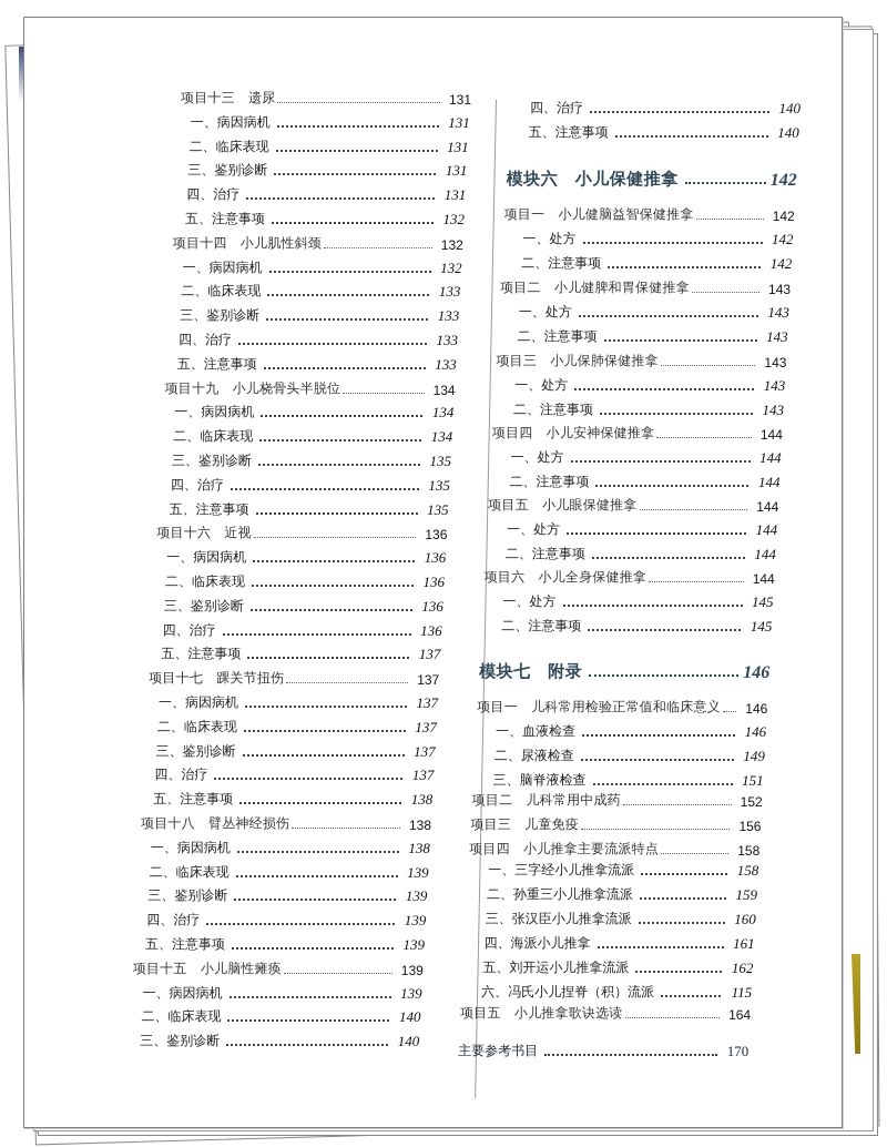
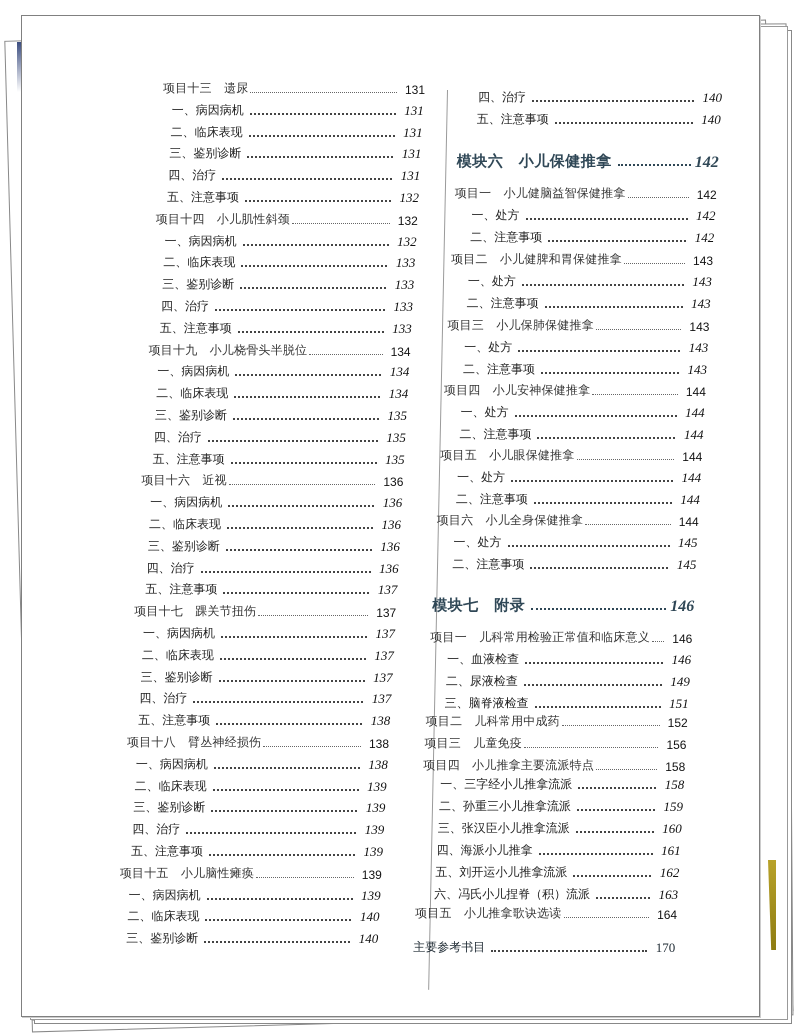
  项目十三 遗尿
  131
  一、病因病机
  131
  二、临床表现
  131
  三、鉴别诊断
  131
  四、治疗
  131
  五、注意事项
  132
  项目十四 小儿肌性斜颈
  132
  一、病因病机
  132
  二、临床表现
  133
  三、鉴别诊断
  133
  四、治疗
  133
  五、注意事项
  133
  项目十九 小儿桡骨头半脱位
  134
  一、病因病机
  134
  二、临床表现
  134
  三、鉴别诊断
  135
  四、治疗
  135
  五、注意事项
  135
  项目十六 近视
  136
  一、病因病机
  136
  二、临床表现
  136
  三、鉴别诊断
  136
  四、治疗
  136
  五、注意事项
  137
  项目十七 踝关节扭伤
  137
  一、病因病机
  137
  二、临床表现
  137
  三、鉴别诊断
  137
  四、治疗
  137
  五、注意事项
  138
  项目十八 臂丛神经损伤
  138
  一、病因病机
  138
  二、临床表现
  139
  三、鉴别诊断
  139
  四、治疗
  139
  五、注意事项
  139
  项目十五 小儿脑性瘫痪
  139
  一、病因病机
  139
  二、临床表现
  140
  三、鉴别诊断
  140
  四、治疗
  140
  五、注意事项
  140
  模块六 小儿保健推拿
  142
  项目一 小儿健脑益智保健推拿
  142
  一、处方
  142
  二、注意事项
  142
  项目二 小儿健脾和胃保健推拿
  143
  一、处方
  143
  二、注意事项
  143
  项目三 小儿保肺保健推拿
  143
  一、处方
  143
  二、注意事项
  143
  项目四 小儿安神保健推拿
  144
  一、处方
  144
  二、注意事项
  144
  项目五 小儿眼保健推拿
  144
  一、处方
  144
  二、注意事项
  144
  项目六 小儿全身保健推拿
  144
  一、处方
  145
  二、注意事项
  145
  模块七 附录
  146
  项目一 儿科常用检验正常值和临床意义
  146
  一、血液检查
  146
  二、尿液检查
  149
  三、脑脊液检查
  151
  项目二 儿科常用中成药
  152
  项目三 儿童免疫
  156
  项目四 小儿推拿主要流派特点
  158
  一、三字经小儿推拿流派
  158
  二、孙重三小儿推拿流派
  159
  三、张汉臣小儿推拿流派
  160
  四、海派小儿推拿
  161
  五、刘开运小儿推拿流派
  162
  六、冯氏小儿捏脊（积）流派
- 115
+ 163
  项目五 小儿推拿歌诀选读
  164
  主要参考书目
  170
